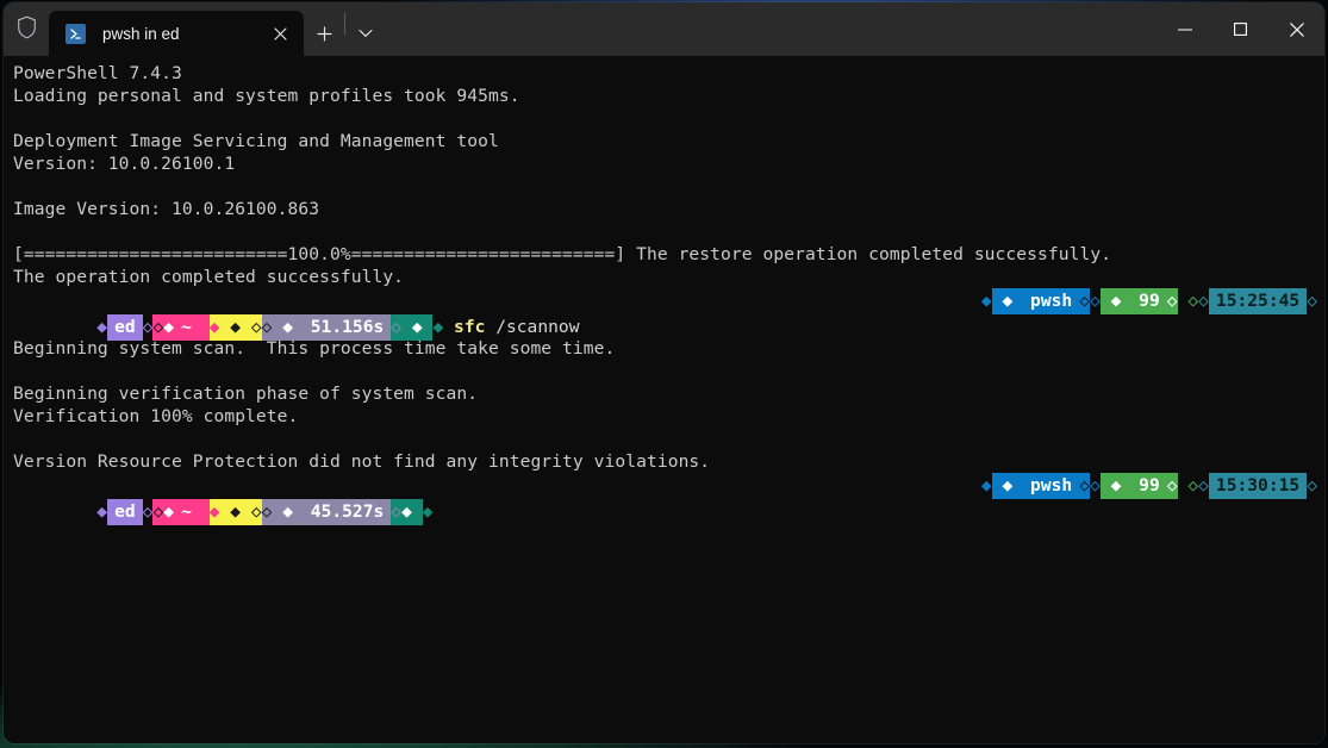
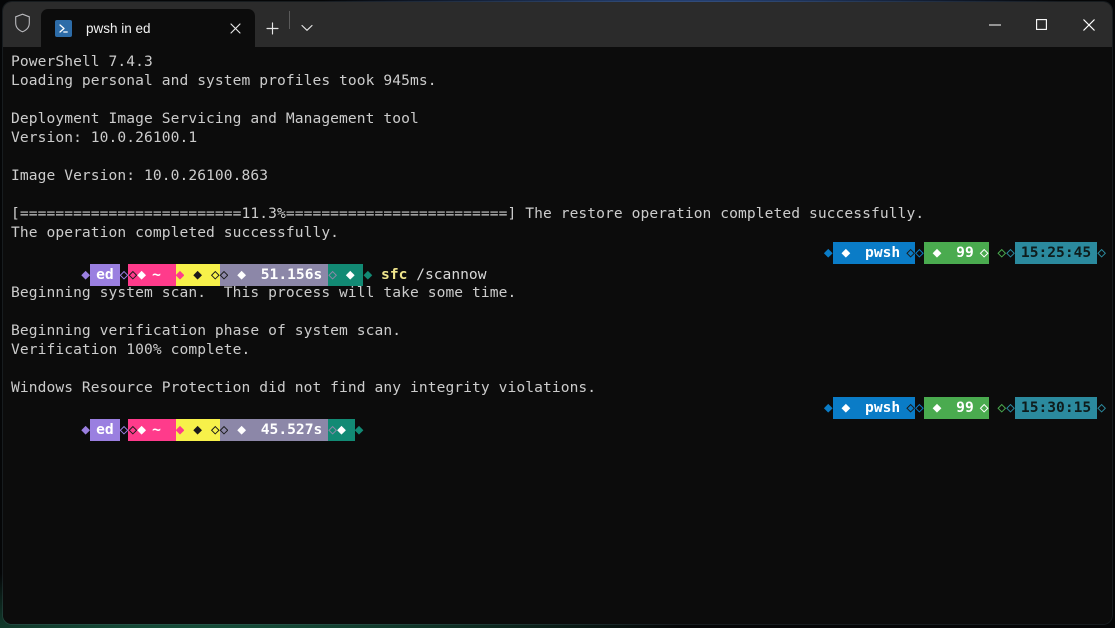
  pwsh in ed
  PowerShell 7.4.3
  Loading personal and system profiles took 945ms.
  Deployment Image Servicing and Management tool
  Version: 10.0.26100.1
  Image Version: 10.0.26100.863
- [=========================100.0%=========================] The restore operation completed successfully.
+ [=========================11.3%=========================] The restore operation completed successfully.
  The operation completed successfully.
  ◆ ed ◇◇◆ ~ ◆ ◆ ◇◇ ◆ 51.156s ◇ ◆ ◆ sfc /scannow
  ◆ ◆ pwsh ◇◇ ◆ 99 ◇ ◇◇ 15:25:45 ◇
- Beginning system scan. This process time take some time.
+ Beginning system scan. This process will take some time.
  Beginning verification phase of system scan.
  Verification 100% complete.
- Version Resource Protection did not find any integrity violations.
+ Windows Resource Protection did not find any integrity violations.
  ◆ ed ◇◇◆ ~ ◆ ◆ ◇◇ ◆ 45.527s ◇◆ ◆
  ◆ ◆ pwsh ◇◇ ◆ 99 ◇ ◇◇ 15:30:15 ◇
